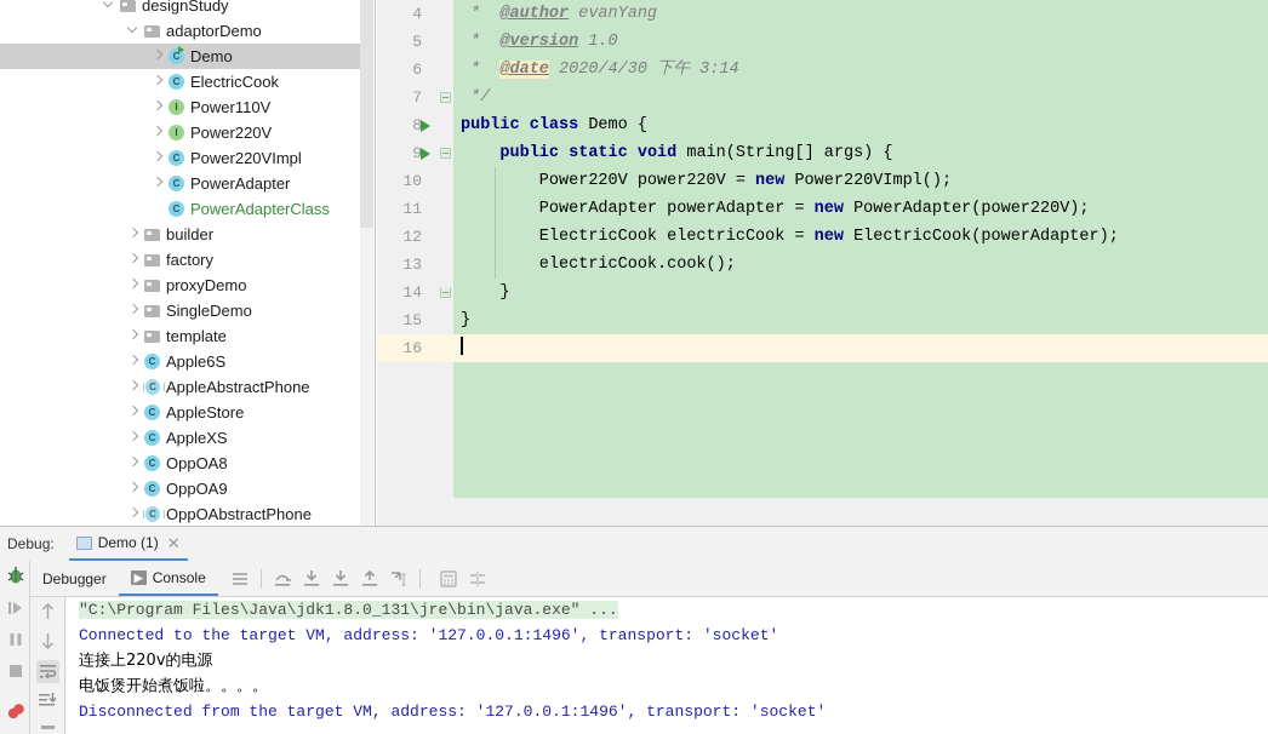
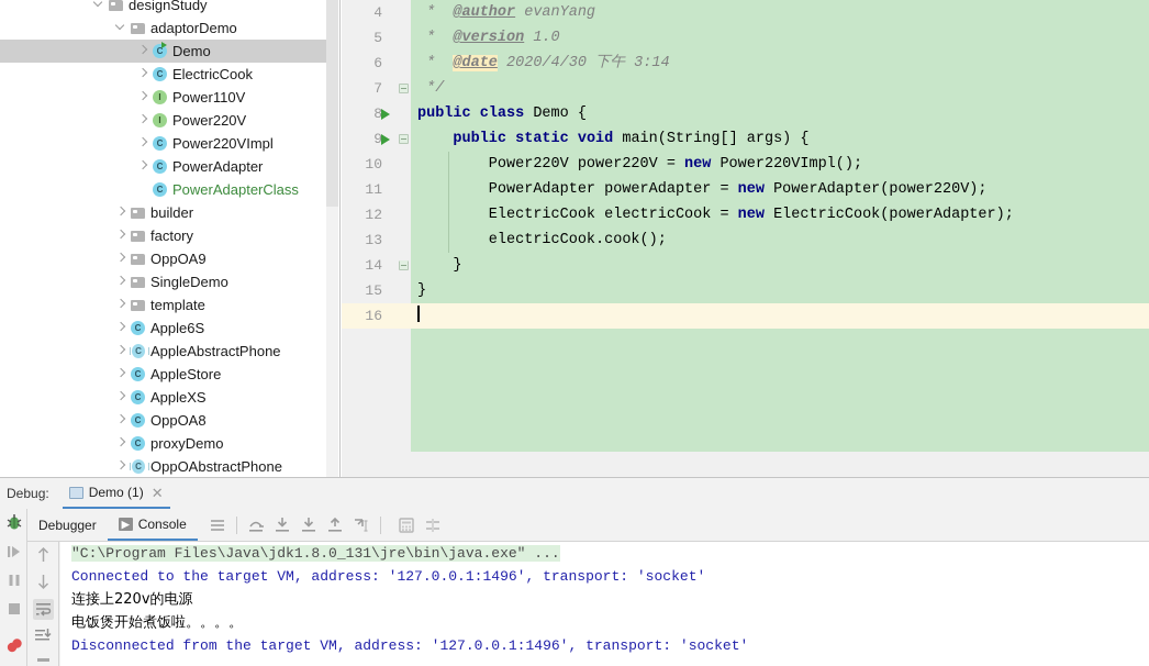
  designStudy
  adaptorDemo
  Demo
  ElectricCook
  Power110V
  Power220V
  Power220VImpl
  PowerAdapter
  PowerAdapterClass
  builder
  factory
- proxyDemo
+ OppOA9
  SingleDemo
  template
  Apple6S
  AppleAbstractPhone
  AppleStore
  AppleXS
  OppOA8
- OppOA9
+ proxyDemo
  OppOAbstractPhone
  4
  5
  6
  7
  8
  9
  10
  11
  12
  13
  14
  15
  16
  * @author evanYang
  * @version 1.0
  * @date 2020/4/30 下午 3:14
  */
  public class Demo {
  public static void main(String[] args) {
  Power220V power220V = new Power220VImpl();
  PowerAdapter powerAdapter = new PowerAdapter(power220V);
  ElectricCook electricCook = new ElectricCook(powerAdapter);
  electricCook.cook();
  }
  }
  Debug:
  Demo (1)
  ✕
  Debugger
  ▶
  Console
  "C:\Program Files\Java\jdk1.8.0_131\jre\bin\java.exe" ...
  Connected to the target VM, address: '127.0.0.1:1496', transport: 'socket'
  连接上220v的电源
  电饭煲开始煮饭啦。。。。
  Disconnected from the target VM, address: '127.0.0.1:1496', transport: 'socket'
